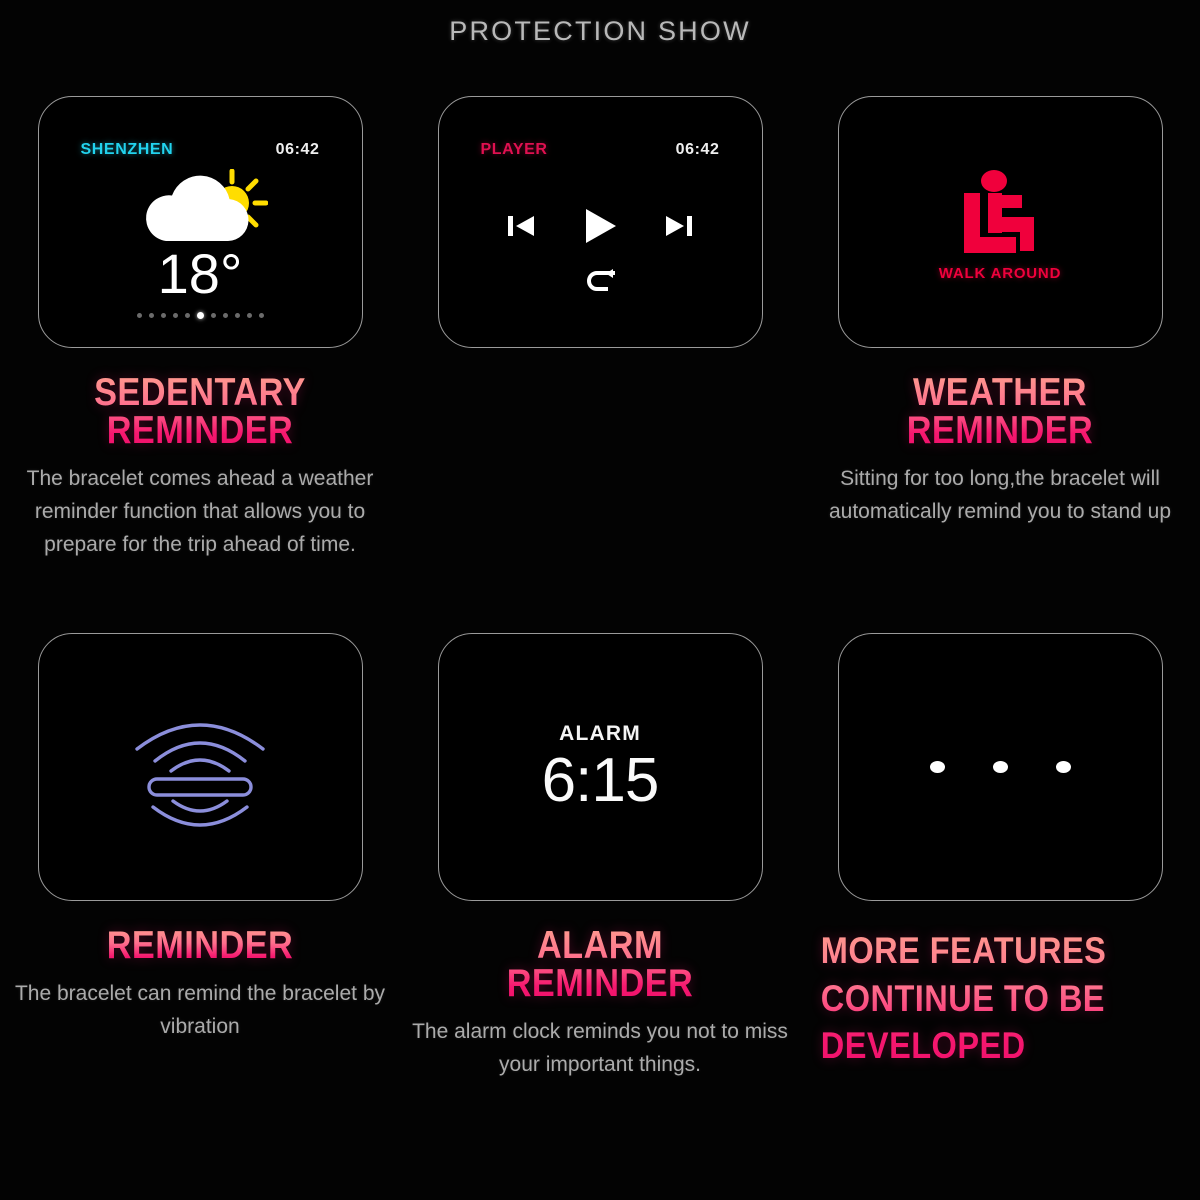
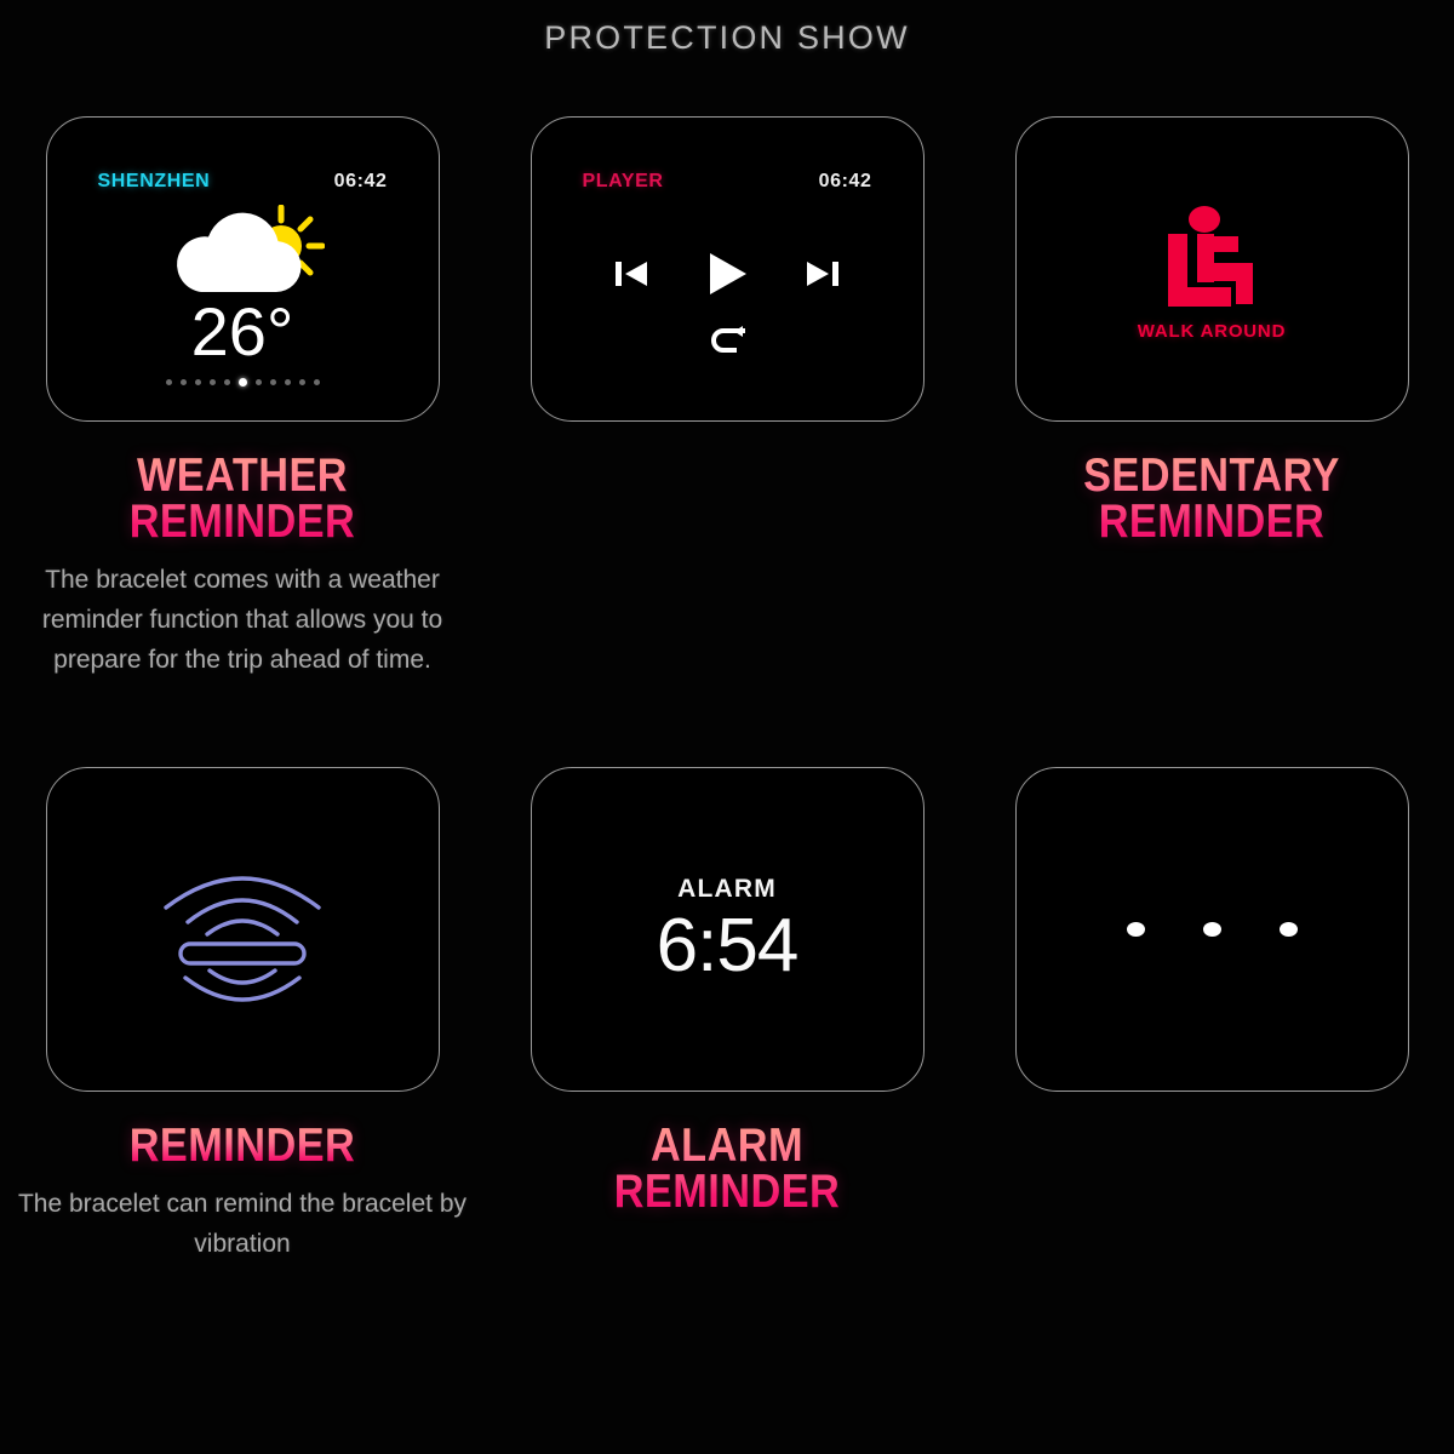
  PROTECTION SHOW
  SHENZHEN
  06:42
- 18°
+ 26°
- SEDENTARY
+ WEATHER
  REMINDER
- The bracelet comes ahead a weather reminder function that allows you to prepare for the trip ahead of time.
+ The bracelet comes with a weather reminder function that allows you to prepare for the trip ahead of time.
  PLAYER
  06:42
  WALK AROUND
- WEATHER
+ SEDENTARY
  REMINDER
- Sitting for too long,the bracelet will automatically remind you to stand up
  REMINDER
  The bracelet can remind the bracelet by vibration
  ALARM
- 6:15
+ 6:54
  ALARM
  REMINDER
- The alarm clock reminds you not to miss your important things.
- MORE FEATURES
- CONTINUE TO BE
- DEVELOPED
